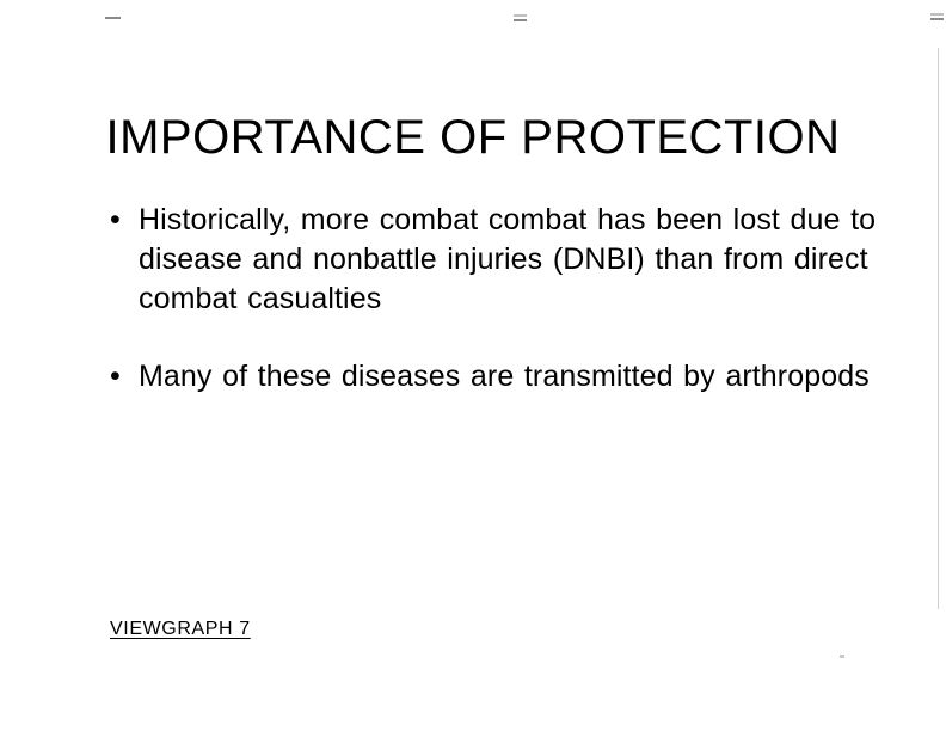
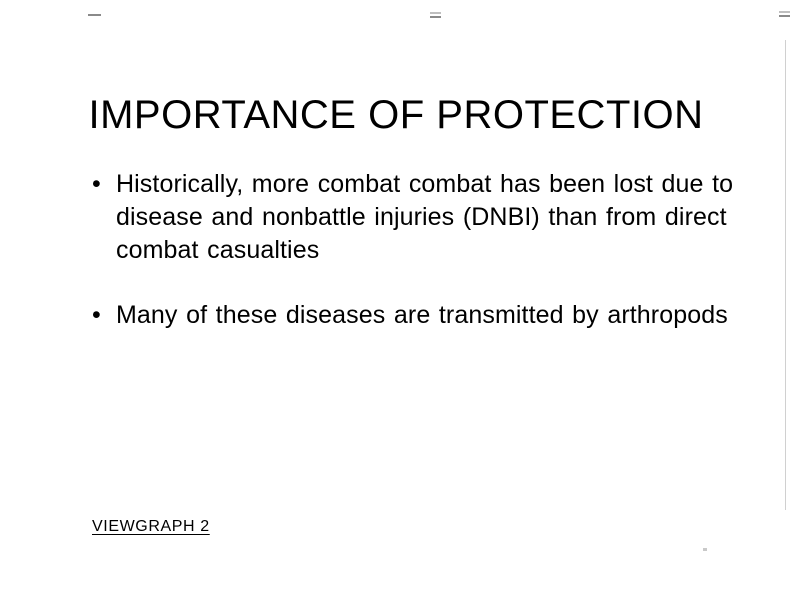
  IMPORTANCE OF PROTECTION
  •
  Historically, more combat combat has been lost due to disease and nonbattle injuries (DNBI) than from direct combat casualties
  •
  Many of these diseases are transmitted by arthropods
- VIEWGRAPH 7
+ VIEWGRAPH 2
